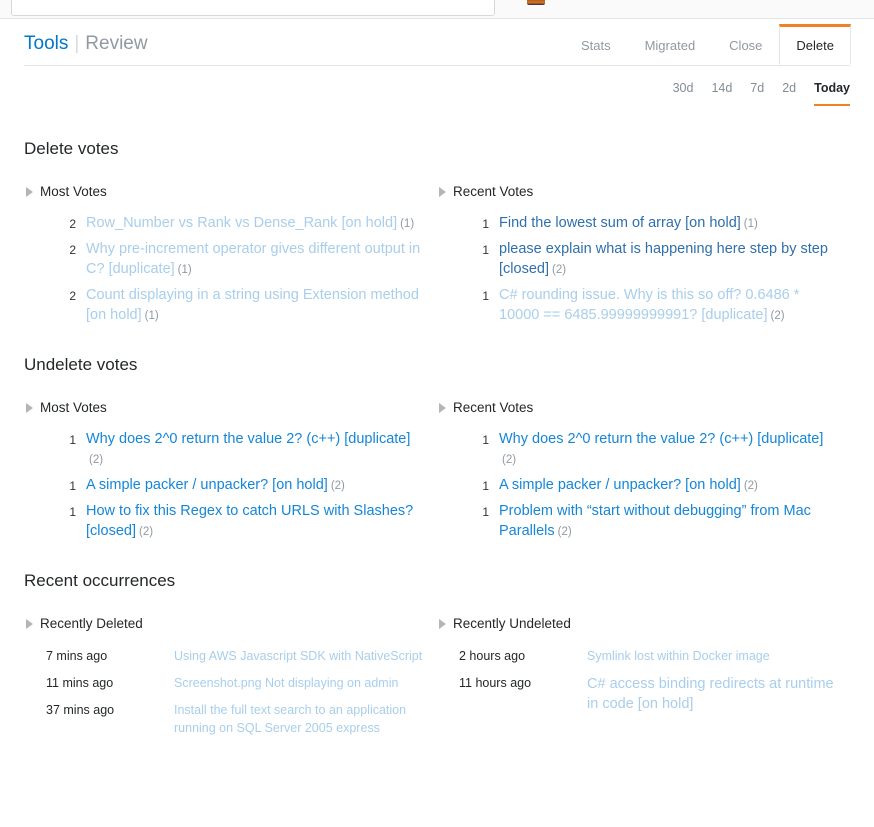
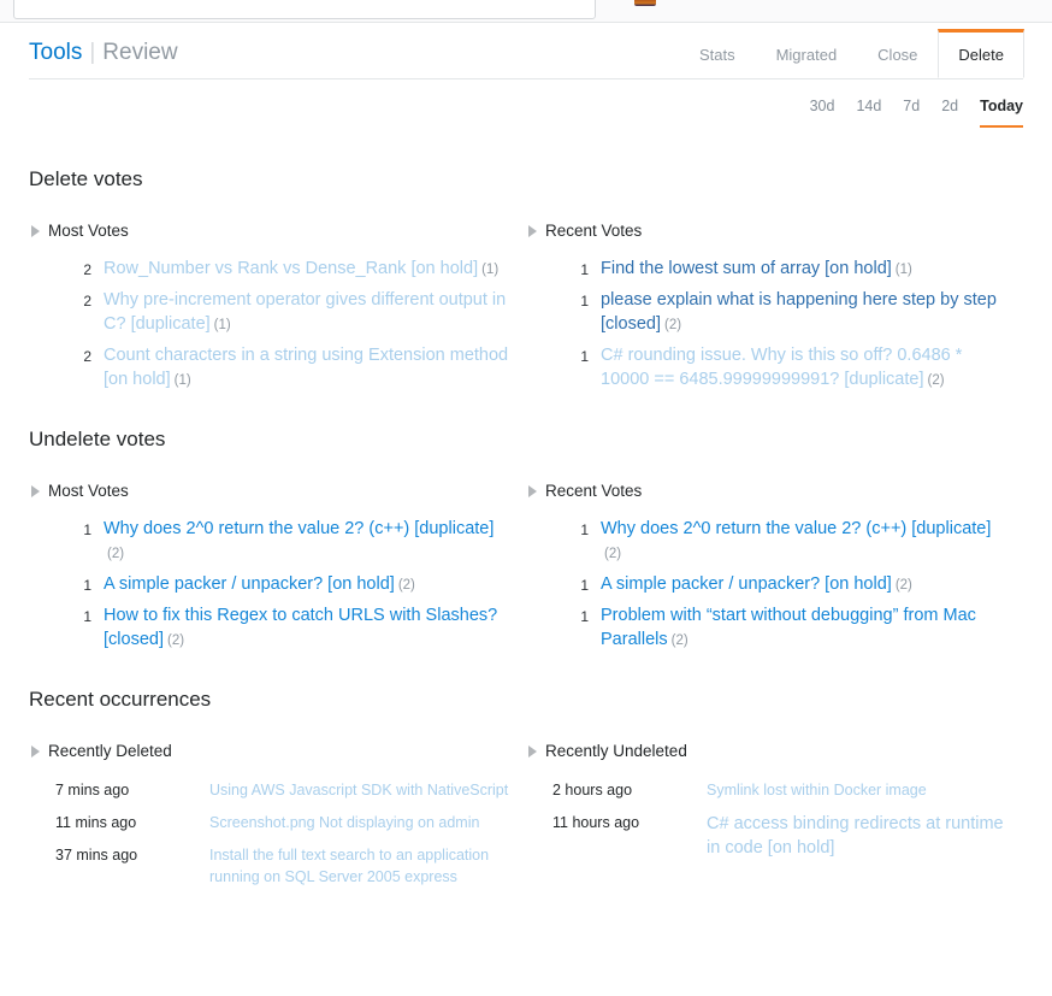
  Tools | Review
  Stats
  Migrated
  Close
  Delete
  30d
  14d
  7d
  2d
  Today
  Delete votes
  Most Votes
  2
  Row_Number vs Rank vs Dense_Rank [on hold] (1)
  2
  Why pre-increment operator gives different output in C? [duplicate] (1)
  2
- Count displaying in a string using Extension method [on hold] (1)
+ Count characters in a string using Extension method [on hold] (1)
  Recent Votes
  1
  Find the lowest sum of array [on hold] (1)
  1
  please explain what is happening here step by step [closed] (2)
  1
  C# rounding issue. Why is this so off? 0.6486 * 10000 == 6485.99999999991? [duplicate] (2)
  Undelete votes
  Most Votes
  1
  Why does 2^0 return the value 2? (c++) [duplicate](2)
  1
  A simple packer / unpacker? [on hold] (2)
  1
  How to fix this Regex to catch URLS with Slashes? [closed] (2)
  Recent Votes
  1
  Why does 2^0 return the value 2? (c++) [duplicate](2)
  1
  A simple packer / unpacker? [on hold] (2)
  1
  Problem with “start without debugging” from Mac Parallels (2)
  Recent occurrences
  Recently Deleted
  7 mins ago	Using AWS Javascript SDK with NativeScript
  11 mins ago	Screenshot.png Not displaying on admin
  37 mins ago	Install the full text search to an application running on SQL Server 2005 express
  Recently Undeleted
  2 hours ago	Symlink lost within Docker image
  11 hours ago	C# access binding redirects at runtime in code [on hold]
